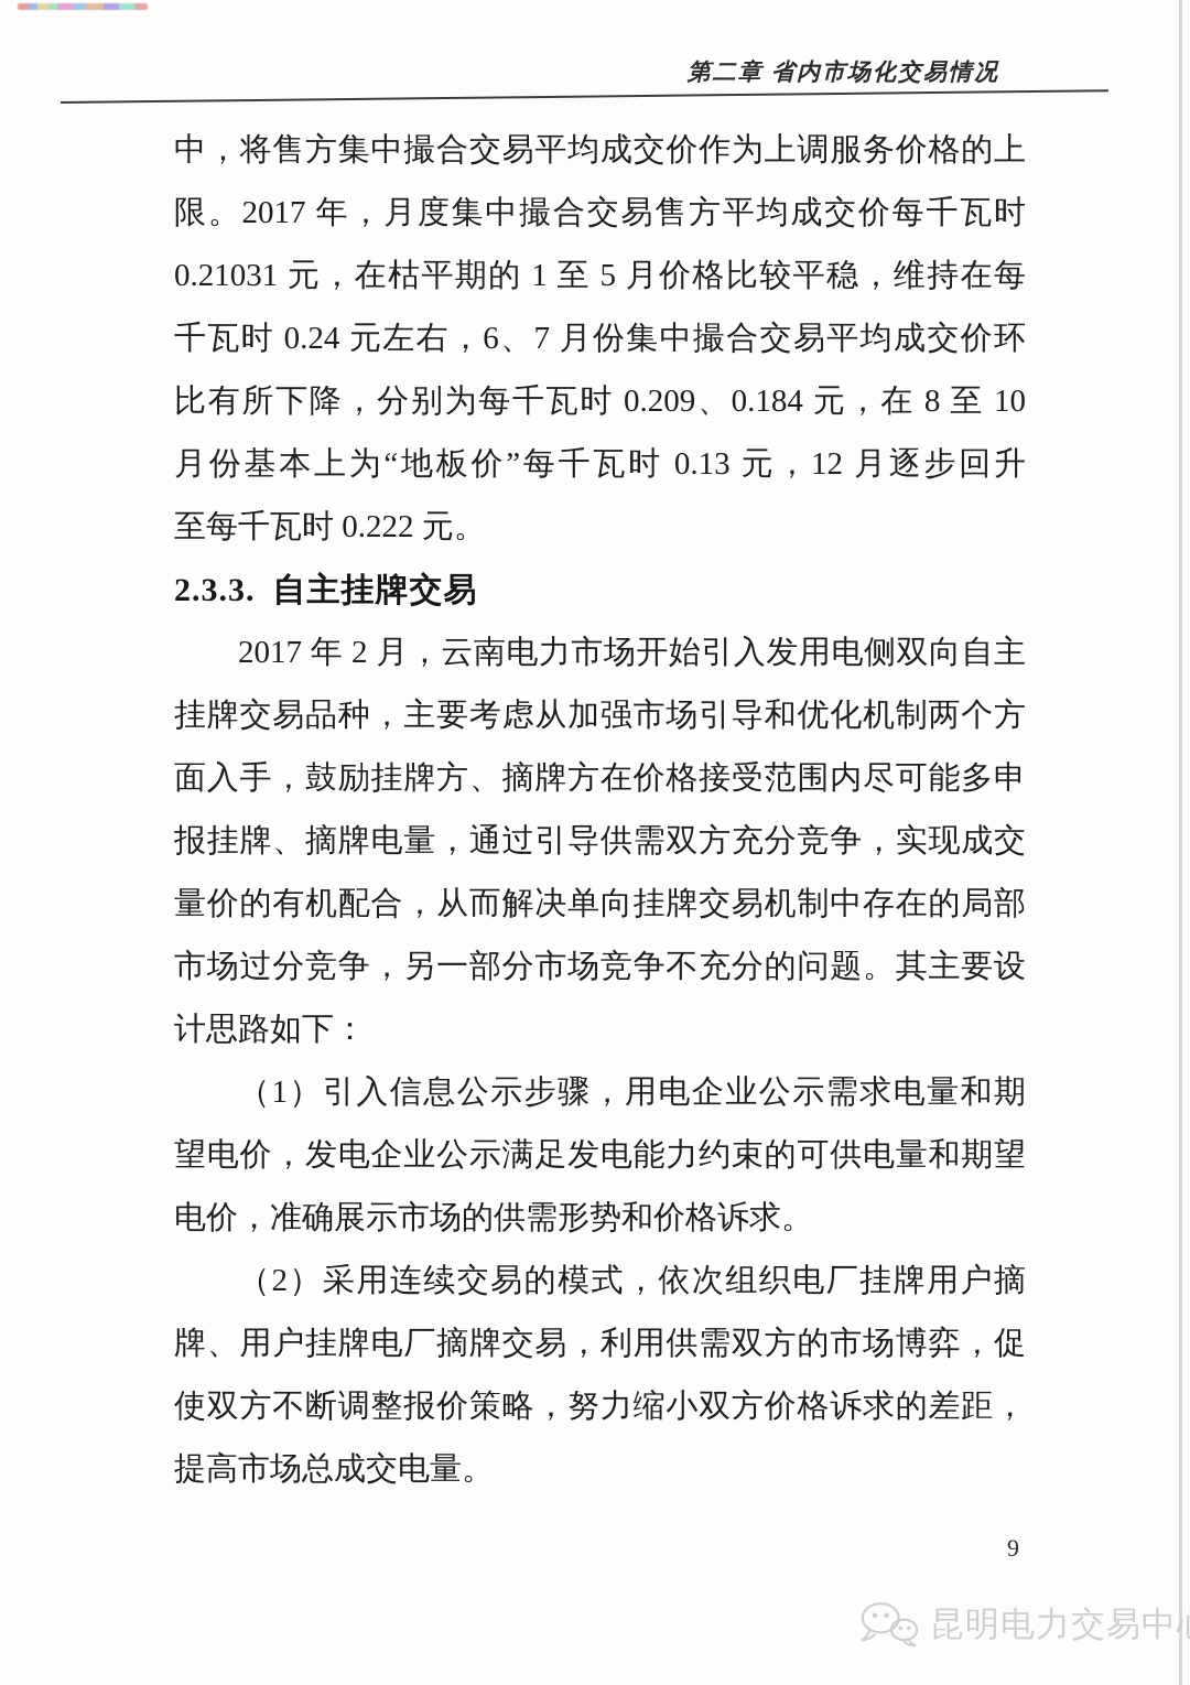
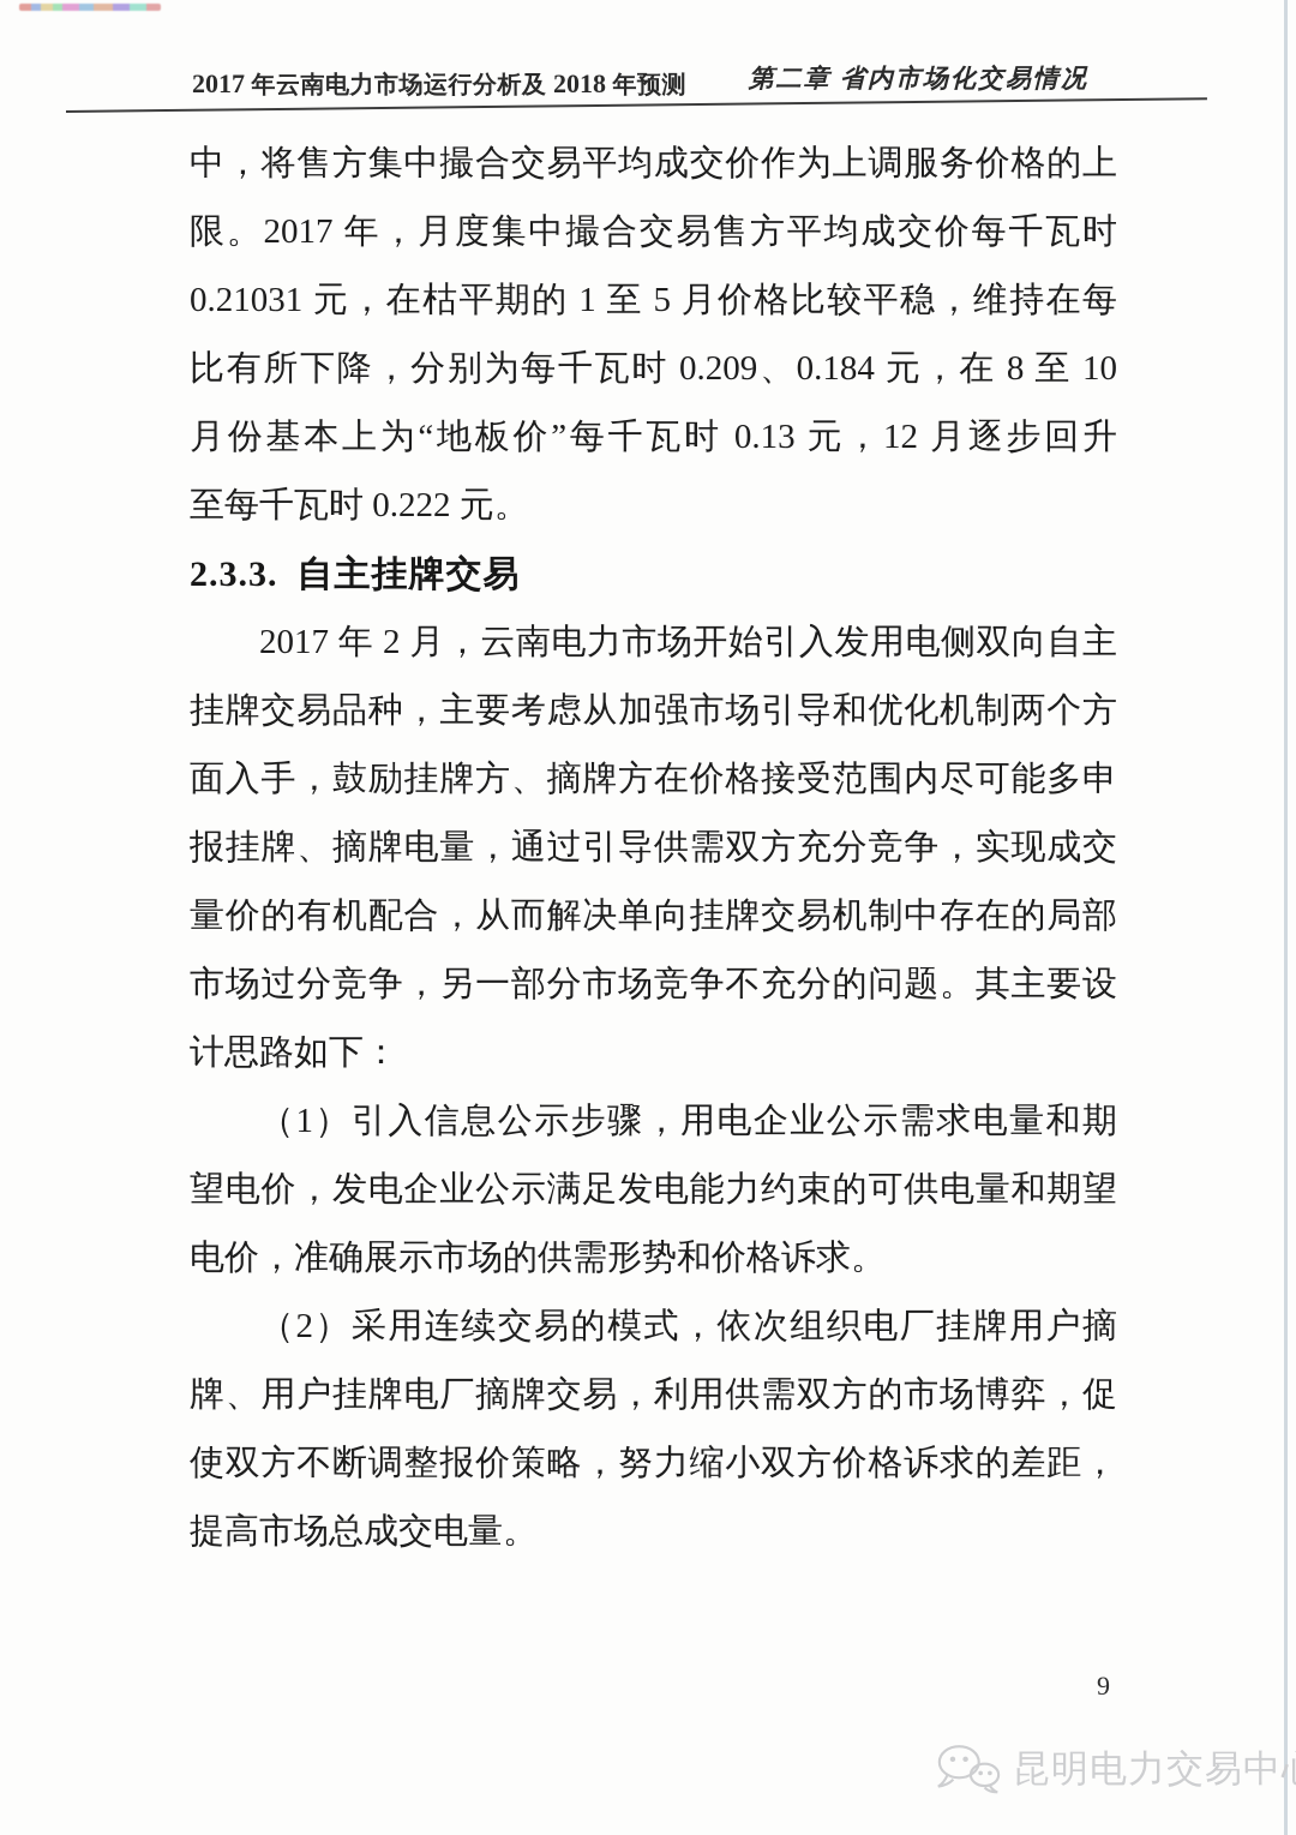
+ 2017 年云南电力市场运行分析及 2018 年预测
  第二章 省内市场化交易情况
  中，将售方集中撮合交易平均成交价作为上调服务价格的上
  限。2017 年，月度集中撮合交易售方平均成交价每千瓦时
  0.21031 元，在枯平期的 1 至 5 月价格比较平稳，维持在每
- 千瓦时 0.24 元左右，6、7 月份集中撮合交易平均成交价环
  比有所下降，分别为每千瓦时 0.209、0.184 元，在 8 至 10
  月份基本上为“地板价”每千瓦时 0.13 元，12 月逐步回升
  至每千瓦时 0.222 元。
  2.3.3. 自主挂牌交易
  2017 年 2 月，云南电力市场开始引入发用电侧双向自主
  挂牌交易品种，主要考虑从加强市场引导和优化机制两个方
  面入手，鼓励挂牌方、摘牌方在价格接受范围内尽可能多申
  报挂牌、摘牌电量，通过引导供需双方充分竞争，实现成交
  量价的有机配合，从而解决单向挂牌交易机制中存在的局部
  市场过分竞争，另一部分市场竞争不充分的问题。其主要设
  计思路如下：
  （1）引入信息公示步骤，用电企业公示需求电量和期
  望电价，发电企业公示满足发电能力约束的可供电量和期望
  电价，准确展示市场的供需形势和价格诉求。
  （2）采用连续交易的模式，依次组织电厂挂牌用户摘
  牌、用户挂牌电厂摘牌交易，利用供需双方的市场博弈，促
  使双方不断调整报价策略，努力缩小双方价格诉求的差距，
  提高市场总成交电量。
  9
  昆明电力交易中
